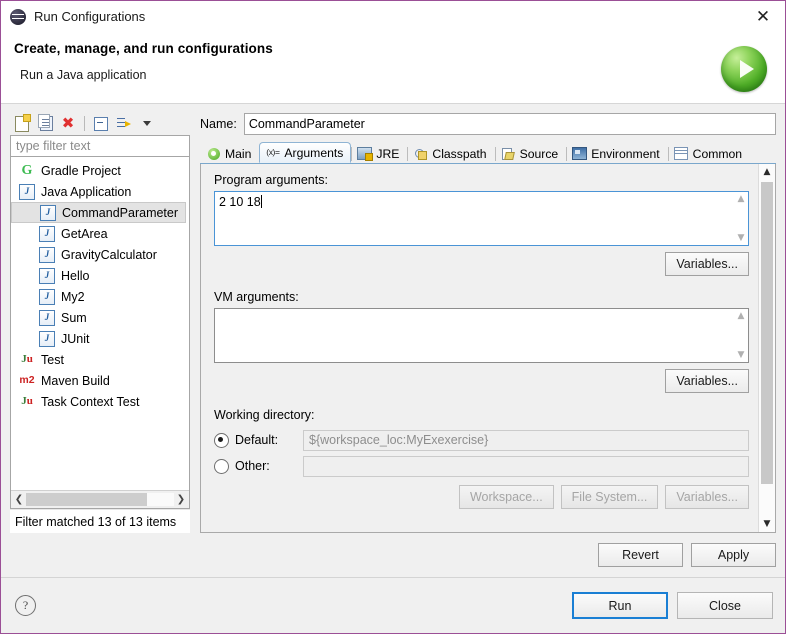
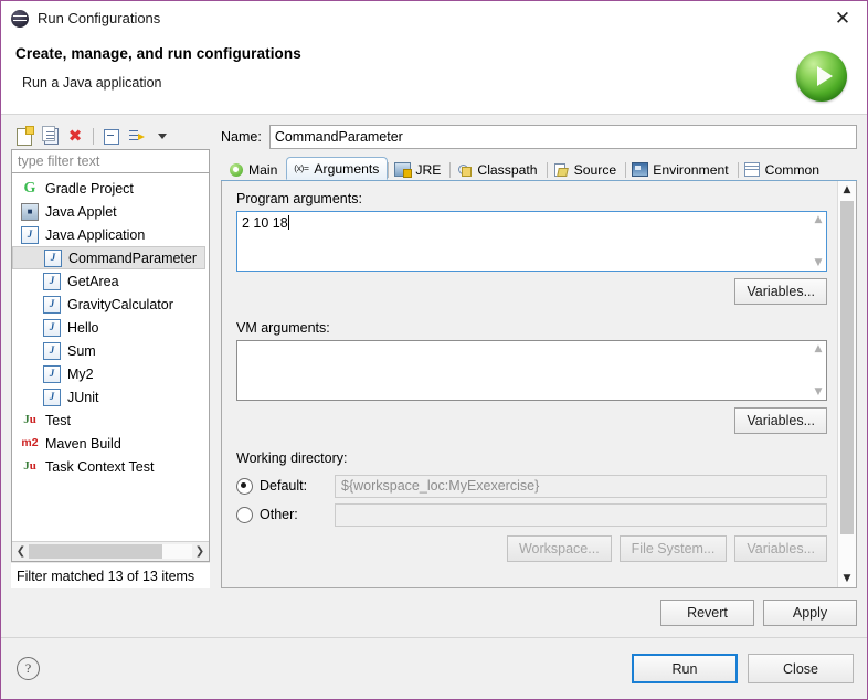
  Run Configurations
  ✕
  Create, manage, and run configurations
  Run a Java application
  ✖
  type filter text
  G
  Gradle Project
+ ■
+ Java Applet
  J
  Java Application
  J
  CommandParameter
  J
  GetArea
  J
  GravityCalculator
  J
  Hello
  J
- My2
+ Sum
  J
- Sum
+ My2
  J
  JUnit
  Ju
  Test
  m2
  Maven Build
  Ju
  Task Context Test
  ❮
  ❯
  Filter matched 13 of 13 items
  Name:
  CommandParameter
  Main
  (x)=
  Arguments
  JRE
  Classpath
  Source
  Environment
  Common
  Program arguments:
  2 10 18
  ▲
  ▼
  Variables...
  VM arguments:
  ▲
  ▼
  Variables...
  Working directory:
  Default:
  ${workspace_loc:MyExexercise}
  Other:
  Workspace...
  File System...
  Variables...
  ▲
  ▼
  Revert
  Apply
  ?
  Run
  Close
